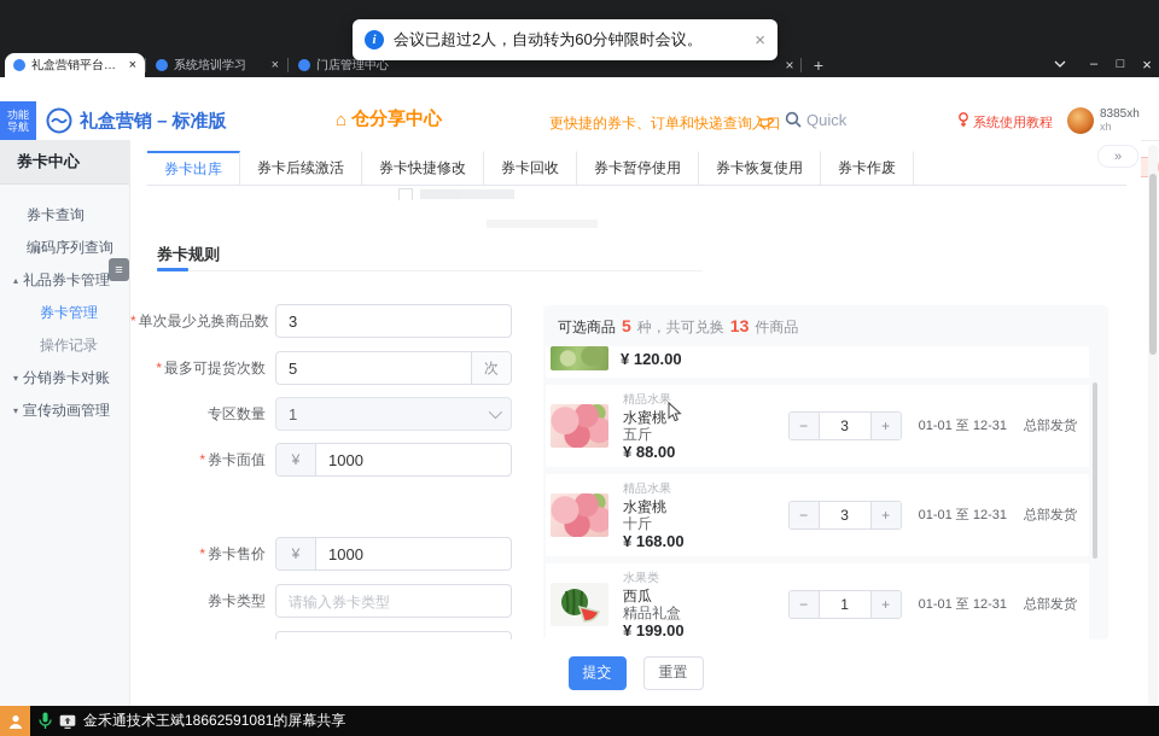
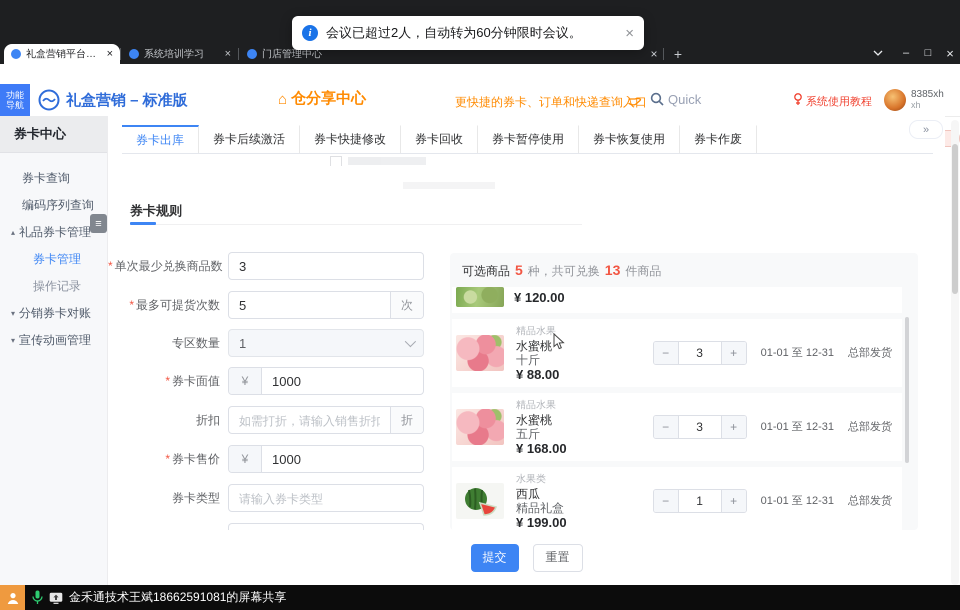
  礼盒营销平台管
  ×
  系统培训学习
  ×
  门店管理中心
  ×
  +
  –
  □
  ×
  功能导航
  礼盒营销 – 标准版
  ⌂
  仓分享中心
  更快捷的券卡、订单和快递查询入口
  Quick
  系统使用教程
  8385xh
  xh
  券卡中心
  券卡查询
  编码序列查询
  ▴
  礼品券卡管理
  券卡管理
  操作记录
  ▾
  分销券卡对账
  ▾
  宣传动画管理
  ≡
  券卡出库
  券卡后续激活
  券卡快捷修改
  券卡回收
  券卡暂停使用
  券卡恢复使用
  券卡作废
  »
  券卡规则
  * 单次最少兑换商品数
  3
  * 最多可提货次数
  5
  次
  专区数量
  1
  * 券卡面值
  ¥
  1000
+ 折扣
+ 如需打折，请输入销售折扣
+ 折
  * 券卡售价
  ¥
  1000
  券卡类型
  请输入券卡类型
  可选商品
  5
  种，共可兑换
  13
  件商品
  ¥ 120.00
  精品水果
  水蜜桃
- 五斤
+ 十斤
  ¥ 88.00
  −
  3
  +
  01-01 至 12-31
  总部发货
  精品水果
  水蜜桃
- 十斤
+ 五斤
  ¥ 168.00
  −
  3
  +
  01-01 至 12-31
  总部发货
  水果类
  西瓜
  精品礼盒
  ¥ 199.00
  −
  1
  +
  01-01 至 12-31
  总部发货
  提交
  重置
  金禾通技术王斌18662591081的屏幕共享
  i
  会议已超过2人，自动转为60分钟限时会议。
  ×
